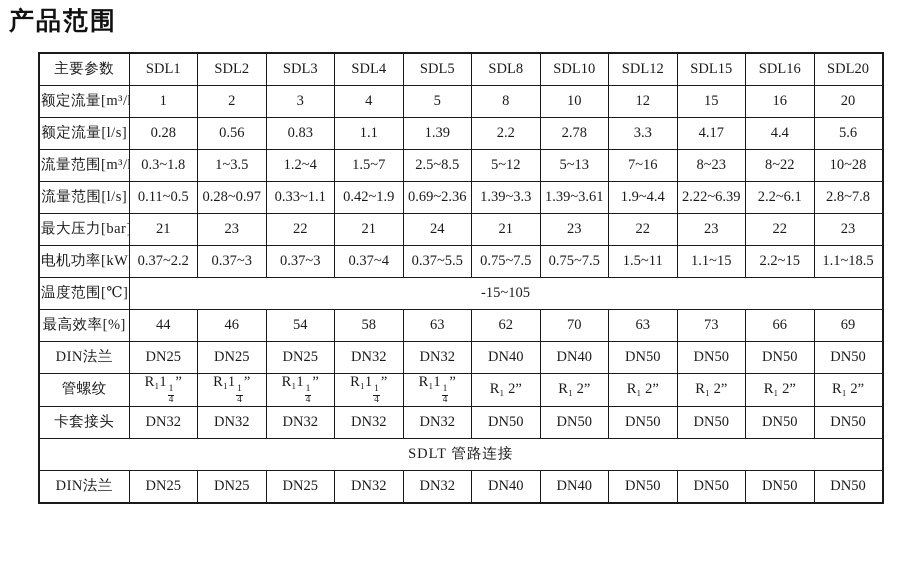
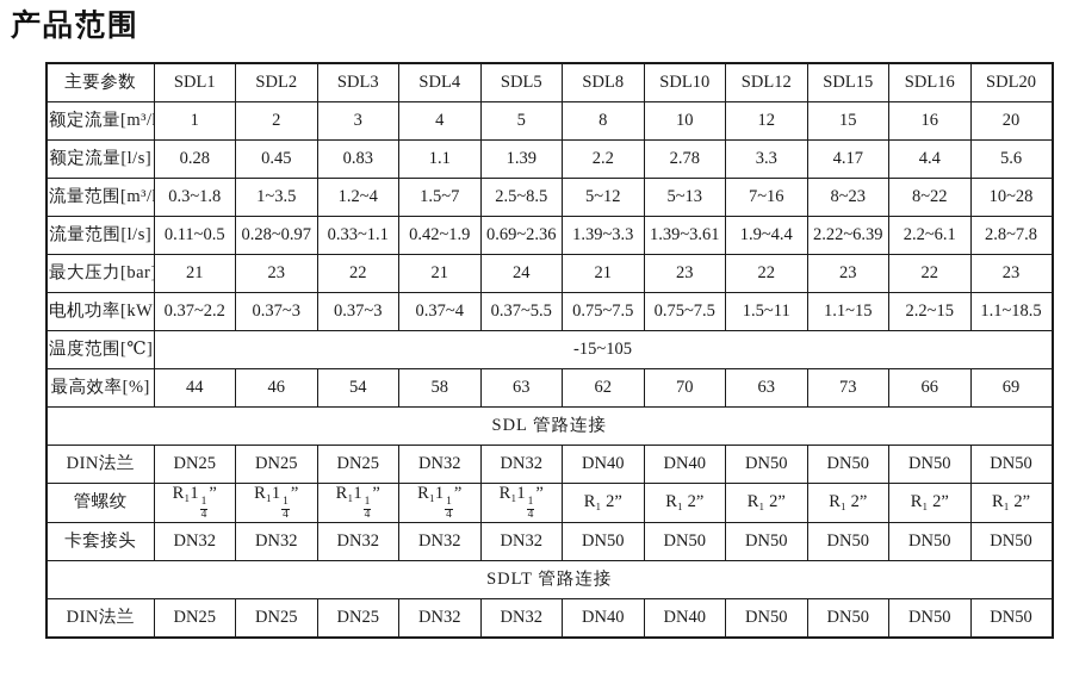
  产品范围
  主要参数	SDL1	SDL2	SDL3	SDL4	SDL5	SDL8	SDL10	SDL12	SDL15	SDL16	SDL20
  额定流量[m³/	1	2	3	4	5	8	10	12	15	16	20
- 额定流量[l/s]	0.28	0.56	0.83	1.1	1.39	2.2	2.78	3.3	4.17	4.4	5.6
+ 额定流量[l/s]	0.28	0.45	0.83	1.1	1.39	2.2	2.78	3.3	4.17	4.4	5.6
  流量范围[m³/	0.3~1.8	1~3.5	1.2~4	1.5~7	2.5~8.5	5~12	5~13	7~16	8~23	8~22	10~28
  流量范围[l/s]	0.11~0.5	0.28~0.97	0.33~1.1	0.42~1.9	0.69~2.36	1.39~3.3	1.39~3.61	1.9~4.4	2.22~6.39	2.2~6.1	2.8~7.8
  最大压力[bar	21	23	22	21	24	21	23	22	23	22	23
  电机功率[kW	0.37~2.2	0.37~3	0.37~3	0.37~4	0.37~5.5	0.75~7.5	0.75~7.5	1.5~11	1.1~15	2.2~15	1.1~18.5
  温度范围[℃]	-15~105
  最高效率[%]	44	46	54	58	63	62	70	63	73	66	69
+ SDL 管路连接
  DIN法兰	DN25	DN25	DN25	DN32	DN32	DN40	DN40	DN50	DN50	DN50	DN50
  管螺纹	R₁1 14”	R₁1 14”	R₁1 14”	R₁1 14”	R₁1 14”	R₁ 2”	R₁ 2”	R₁ 2”	R₁ 2”	R₁ 2”	R₁ 2”
  卡套接头	DN32	DN32	DN32	DN32	DN32	DN50	DN50	DN50	DN50	DN50	DN50
  SDLT 管路连接
  DIN法兰	DN25	DN25	DN25	DN32	DN32	DN40	DN40	DN50	DN50	DN50	DN50
